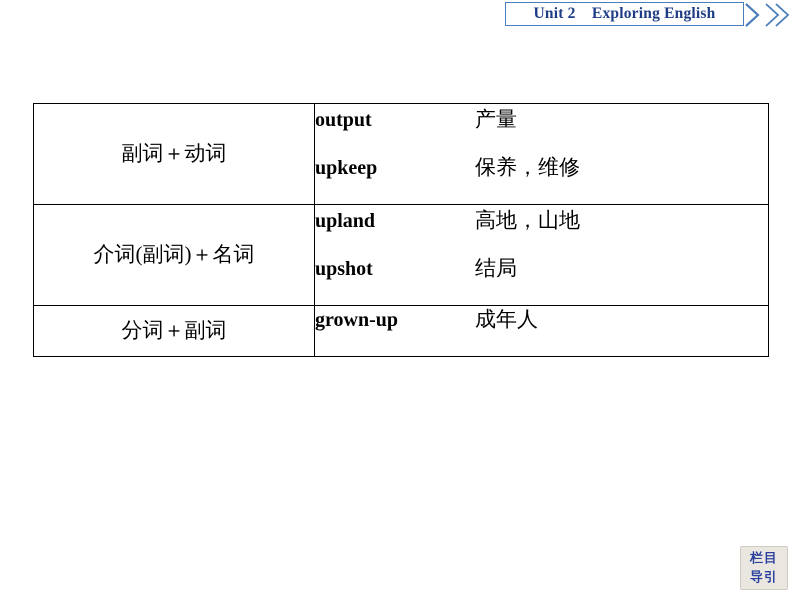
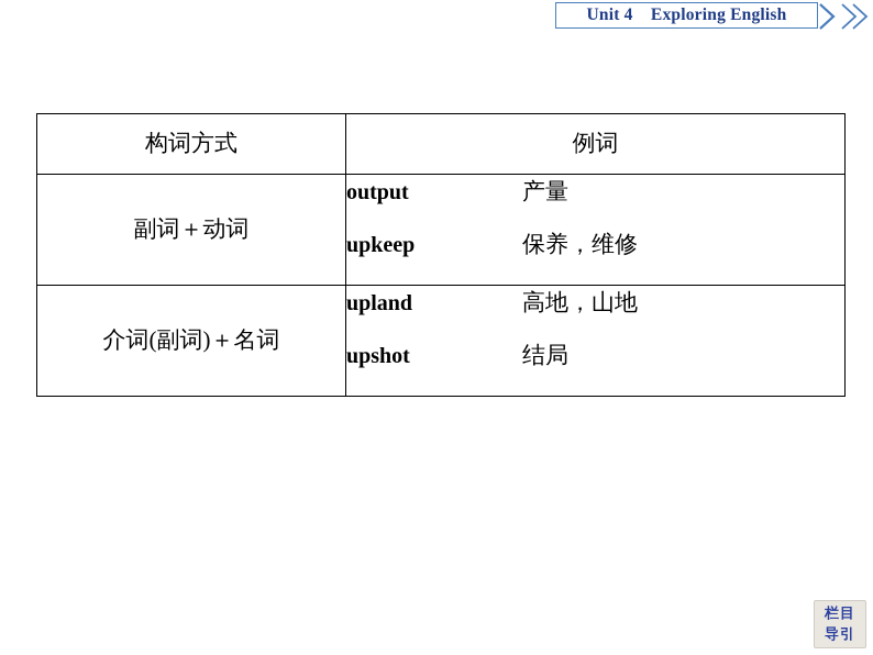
- Unit 2 Exploring English
+ Unit 4 Exploring English
+ 构词方式	例词
  副词＋动词	output 产量 upkeep 保养，维修
  介词(副词)＋名词	upland 高地，山地 upshot 结局
- 分词＋副词	grown-up 成年人
  栏目
  导引
